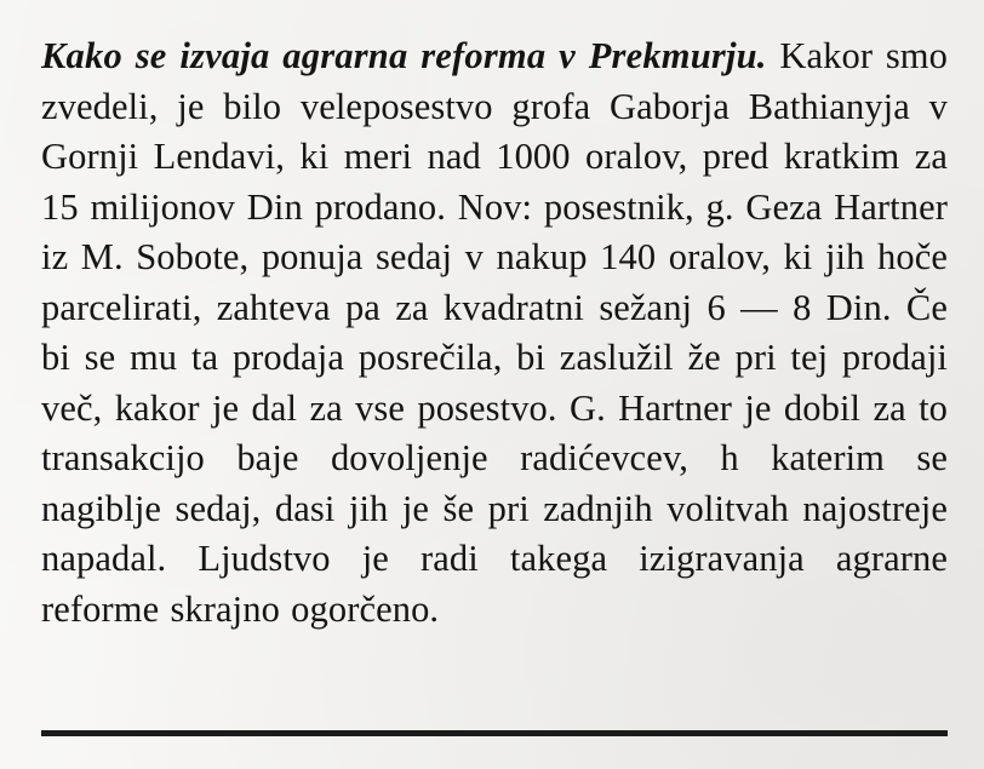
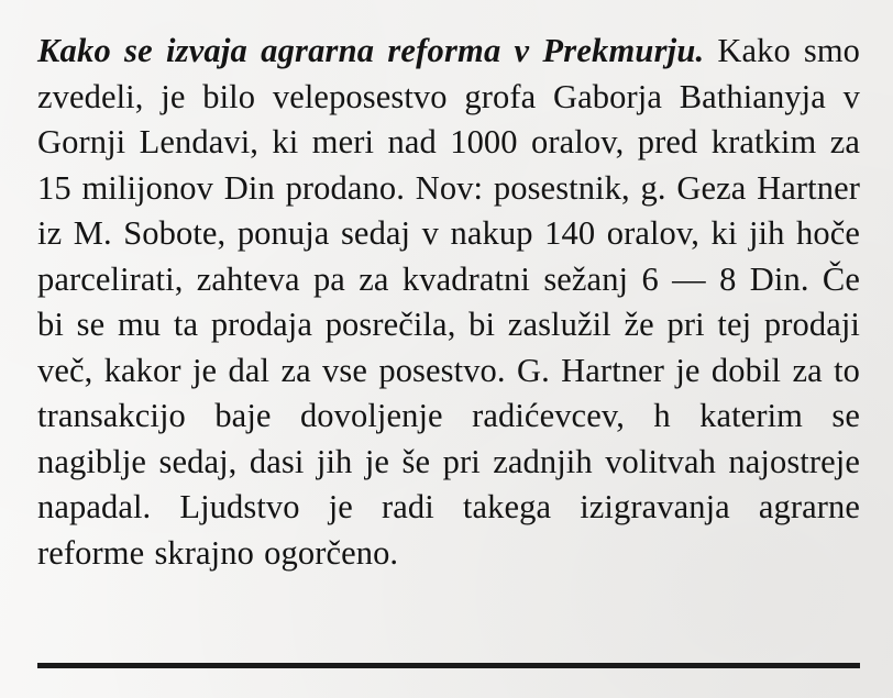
- Kako se izvaja agrarna reforma v Prekmurju. Kakor smo zvedeli, je bilo veleposestvo grofa Gaborja Bathianyja v Gornji Lendavi, ki meri nad 1000 oralov, pred kratkim za 15 milijonov Din prodano. Nov: posestnik, g. Geza Hartner iz M. Sobote, ponuja sedaj v nakup 140 oralov, ki jih hoče parcelirati, zahteva pa za kvadratni sežanj 6 — 8 Din. Če bi se mu ta prodaja posrečila, bi zaslužil že pri tej prodaji več, kakor je dal za vse posestvo. G. Hartner je dobil za to transakcijo baje dovoljenje radićevcev, h katerim se nagiblje sedaj, dasi jih je še pri zadnjih volitvah najostreje napadal. Ljudstvo je radi takega izigravanja agrarne reforme skrajno ogorčeno.
+ Kako se izvaja agrarna reforma v Prekmurju. Kako smo zvedeli, je bilo veleposestvo grofa Gaborja Bathianyja v Gornji Lendavi, ki meri nad 1000 oralov, pred kratkim za 15 milijonov Din prodano. Nov: posestnik, g. Geza Hartner iz M. Sobote, ponuja sedaj v nakup 140 oralov, ki jih hoče parcelirati, zahteva pa za kvadratni sežanj 6 — 8 Din. Če bi se mu ta prodaja posrečila, bi zaslužil že pri tej prodaji več, kakor je dal za vse posestvo. G. Hartner je dobil za to transakcijo baje dovoljenje radićevcev, h katerim se nagiblje sedaj, dasi jih je še pri zadnjih volitvah najostreje napadal. Ljudstvo je radi takega izigravanja agrarne reforme skrajno ogorčeno.
